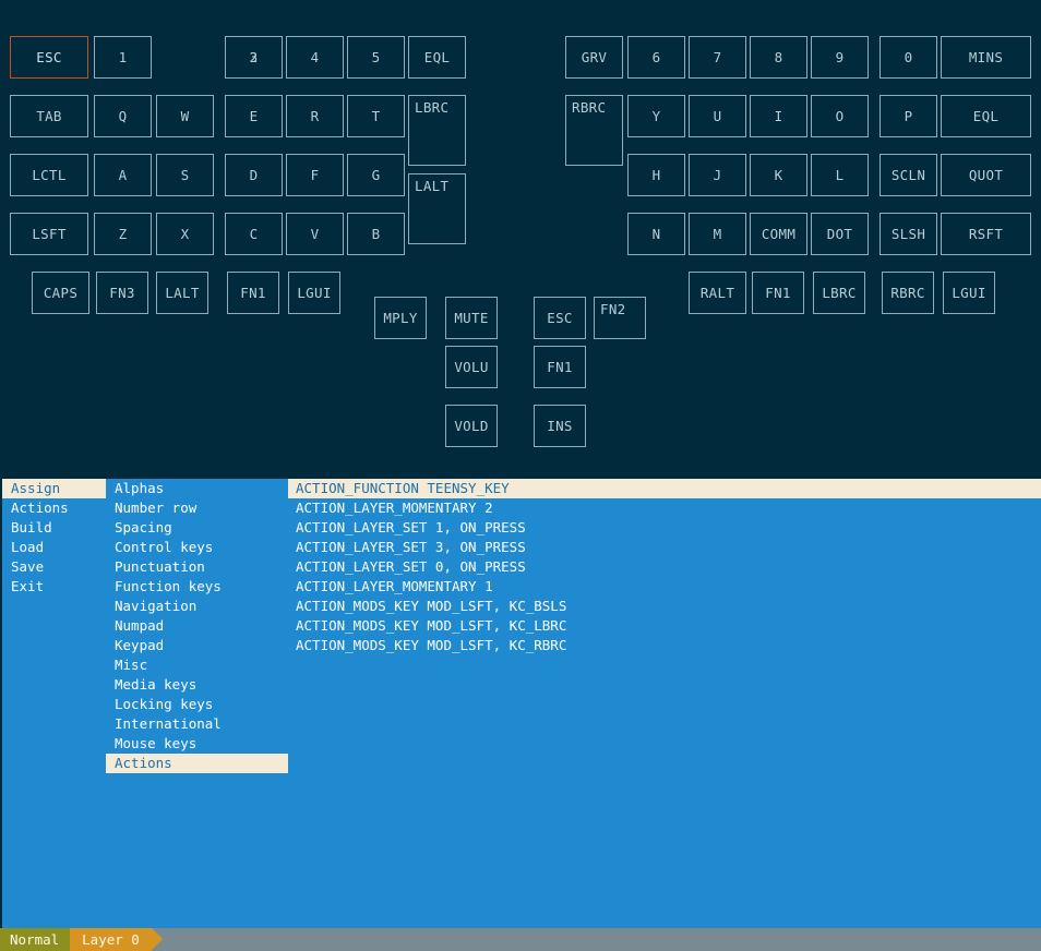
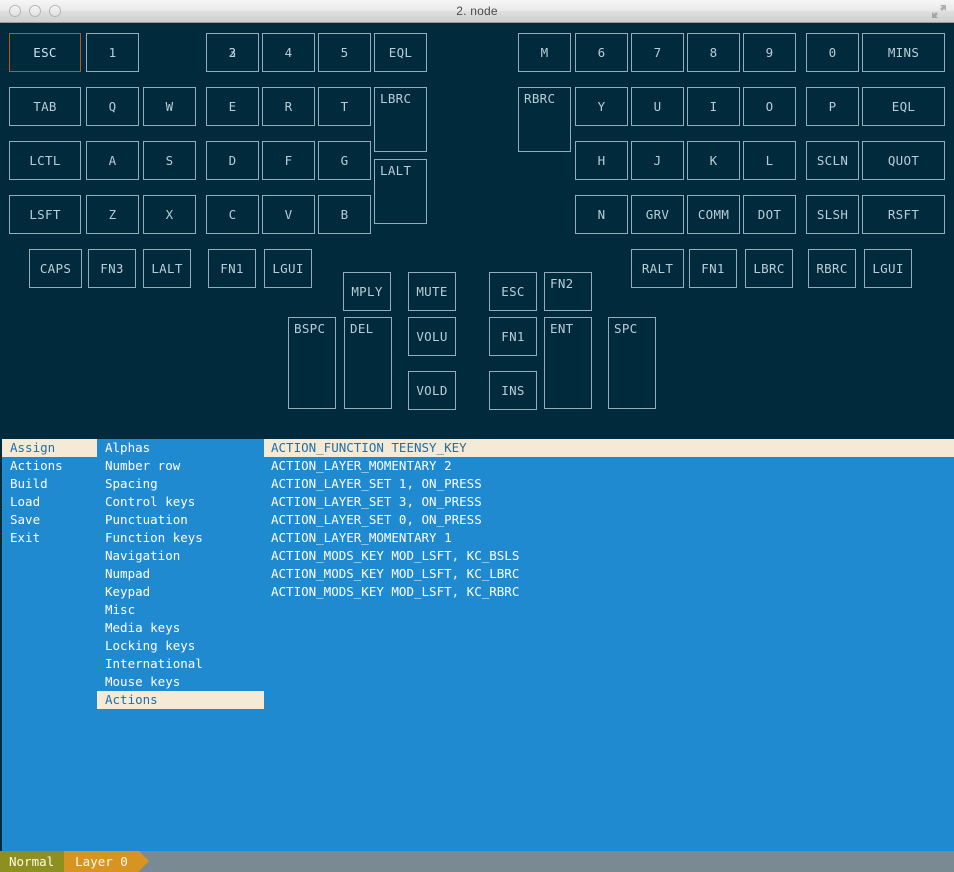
+ 2. node
  ESC
  1
  2
  3
  4
  5
  EQL
  TAB
  Q
  W
  E
  R
  T
  LBRC
  LCTL
  A
  S
  D
  F
  G
  LALT
  LSFT
  Z
  X
  C
  V
  B
  CAPS
  FN3
  LALT
  FN1
  LGUI
- GRV
+ M
  6
  7
  8
  9
  0
  MINS
  RBRC
  Y
  U
  I
  O
  P
  EQL
  H
  J
  K
  L
  SCLN
  QUOT
  N
- M
+ GRV
  COMM
  DOT
  SLSH
  RSFT
  RALT
  FN1
  LBRC
  RBRC
  LGUI
  MPLY
  MUTE
  ESC
  FN2
+ BSPC
+ DEL
  VOLU
  FN1
+ ENT
+ SPC
  VOLD
  INS
  Assign
  Actions
  Build
  Load
  Save
  Exit
  Alphas
  Number row
  Spacing
  Control keys
  Punctuation
  Function keys
  Navigation
  Numpad
  Keypad
  Misc
  Media keys
  Locking keys
  International
  Mouse keys
  Actions
  ACTION_FUNCTION TEENSY_KEY
  ACTION_LAYER_MOMENTARY 2
  ACTION_LAYER_SET 1, ON_PRESS
  ACTION_LAYER_SET 3, ON_PRESS
  ACTION_LAYER_SET 0, ON_PRESS
  ACTION_LAYER_MOMENTARY 1
  ACTION_MODS_KEY MOD_LSFT, KC_BSLS
  ACTION_MODS_KEY MOD_LSFT, KC_LBRC
  ACTION_MODS_KEY MOD_LSFT, KC_RBRC
  Normal
  Layer 0
